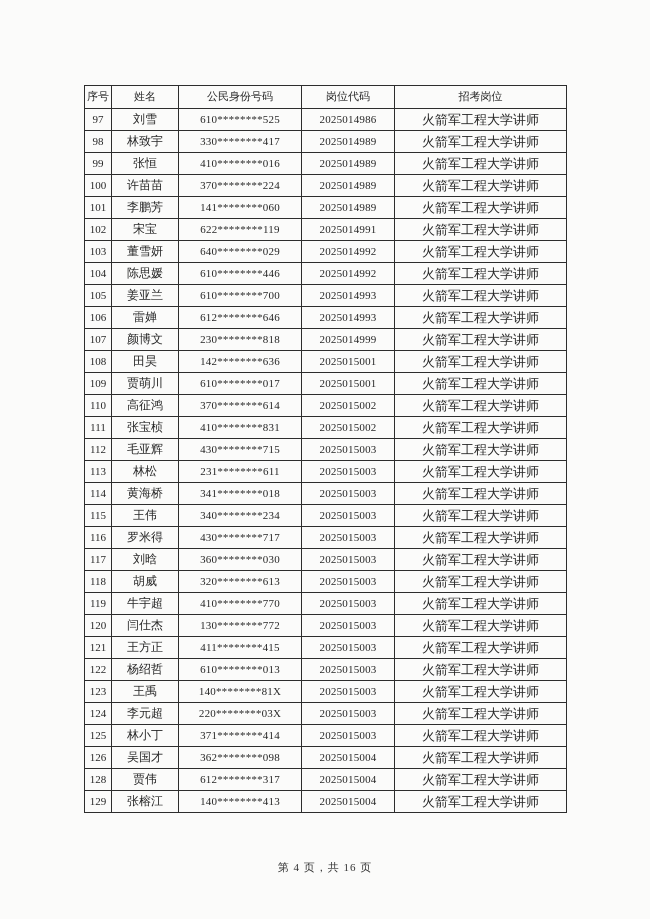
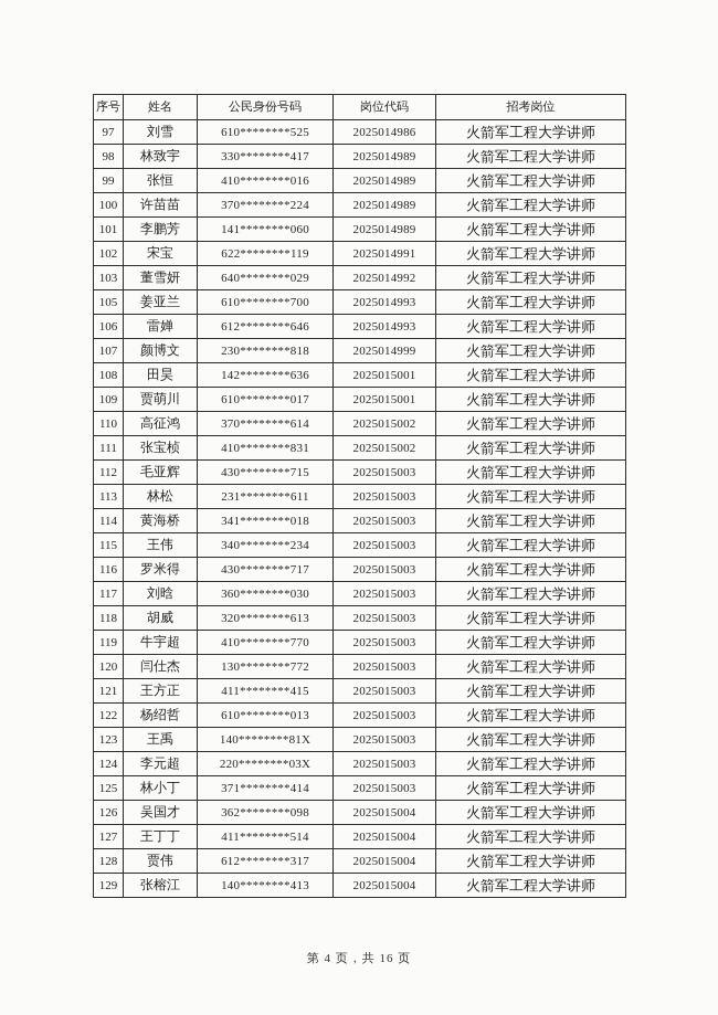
  序号	姓名	公民身份号码	岗位代码	招考岗位
  97	刘雪	610********525	2025014986	火箭军工程大学讲师
  98	林致宇	330********417	2025014989	火箭军工程大学讲师
  99	张恒	410********016	2025014989	火箭军工程大学讲师
  100	许苗苗	370********224	2025014989	火箭军工程大学讲师
  101	李鹏芳	141********060	2025014989	火箭军工程大学讲师
  102	宋宝	622********119	2025014991	火箭军工程大学讲师
  103	董雪妍	640********029	2025014992	火箭军工程大学讲师
- 104	陈思媛	610********446	2025014992	火箭军工程大学讲师
  105	姜亚兰	610********700	2025014993	火箭军工程大学讲师
  106	雷婵	612********646	2025014993	火箭军工程大学讲师
  107	颜博文	230********818	2025014999	火箭军工程大学讲师
  108	田昊	142********636	2025015001	火箭军工程大学讲师
  109	贾萌川	610********017	2025015001	火箭军工程大学讲师
  110	高征鸿	370********614	2025015002	火箭军工程大学讲师
  111	张宝桢	410********831	2025015002	火箭军工程大学讲师
  112	毛亚辉	430********715	2025015003	火箭军工程大学讲师
  113	林松	231********611	2025015003	火箭军工程大学讲师
  114	黄海桥	341********018	2025015003	火箭军工程大学讲师
  115	王伟	340********234	2025015003	火箭军工程大学讲师
  116	罗米得	430********717	2025015003	火箭军工程大学讲师
  117	刘晗	360********030	2025015003	火箭军工程大学讲师
  118	胡威	320********613	2025015003	火箭军工程大学讲师
  119	牛宇超	410********770	2025015003	火箭军工程大学讲师
  120	闫仕杰	130********772	2025015003	火箭军工程大学讲师
  121	王方正	411********415	2025015003	火箭军工程大学讲师
  122	杨绍哲	610********013	2025015003	火箭军工程大学讲师
  123	王禹	140********81X	2025015003	火箭军工程大学讲师
  124	李元超	220********03X	2025015003	火箭军工程大学讲师
  125	林小丁	371********414	2025015003	火箭军工程大学讲师
  126	吴国才	362********098	2025015004	火箭军工程大学讲师
+ 127	王丁丁	411********514	2025015004	火箭军工程大学讲师
  128	贾伟	612********317	2025015004	火箭军工程大学讲师
  129	张榕江	140********413	2025015004	火箭军工程大学讲师
  第 4 页，共 16 页
